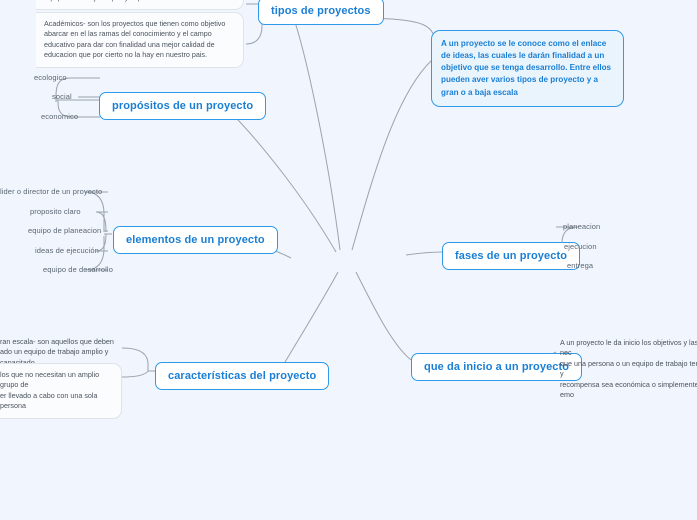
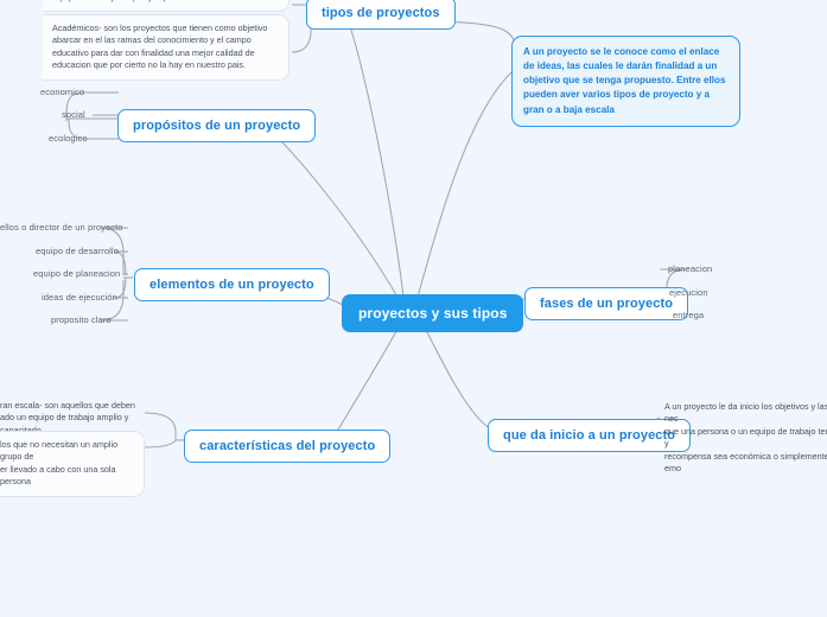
+ proyectos y sus tipos
  tipos de proyectos
  Académicos- son los proyectos que tienen como objetivo abarcar en el las ramas del conocimiento y el campo educativo para dar con finalidad una mejor calidad de educacion que por cierto no la hay en nuestro pais.
- A un proyecto se le conoce como el enlace de ideas, las cuales le darán finalidad a un objetivo que se tenga desarrollo. Entre ellos pueden aver varios tipos de proyecto y a gran o a baja escala
+ A un proyecto se le conoce como el enlace de ideas, las cuales le darán finalidad a un objetivo que se tenga propuesto. Entre ellos pueden aver varios tipos de proyecto y a gran o a baja escala
  propósitos de un proyecto
- ecologico
+ economico
  social
- economico
+ ecologico
  elementos de un proyecto
- lider o director de un proyecto
+ ellos o director de un proyecto
- proposito claro
+ equipo de desarrollo
  equipo de planeacion
  ideas de ejecución
- equipo de desarrollo
+ proposito claro
  características del proyecto
  ran escala- son aquellos que deben
  ado un equipo de trabajo amplio y
  los que no necesitan un amplio grupo de
  er llevado a cabo con una sola persona
  fases de un proyecto
  planeacion
  ejecucion
  entrega
  que da inicio a un proyecto
  A un proyecto le da inicio los objetivos y las nec
  que una persona o un equipo de trabajo te y
  recompensa sea económica o simplement emo
